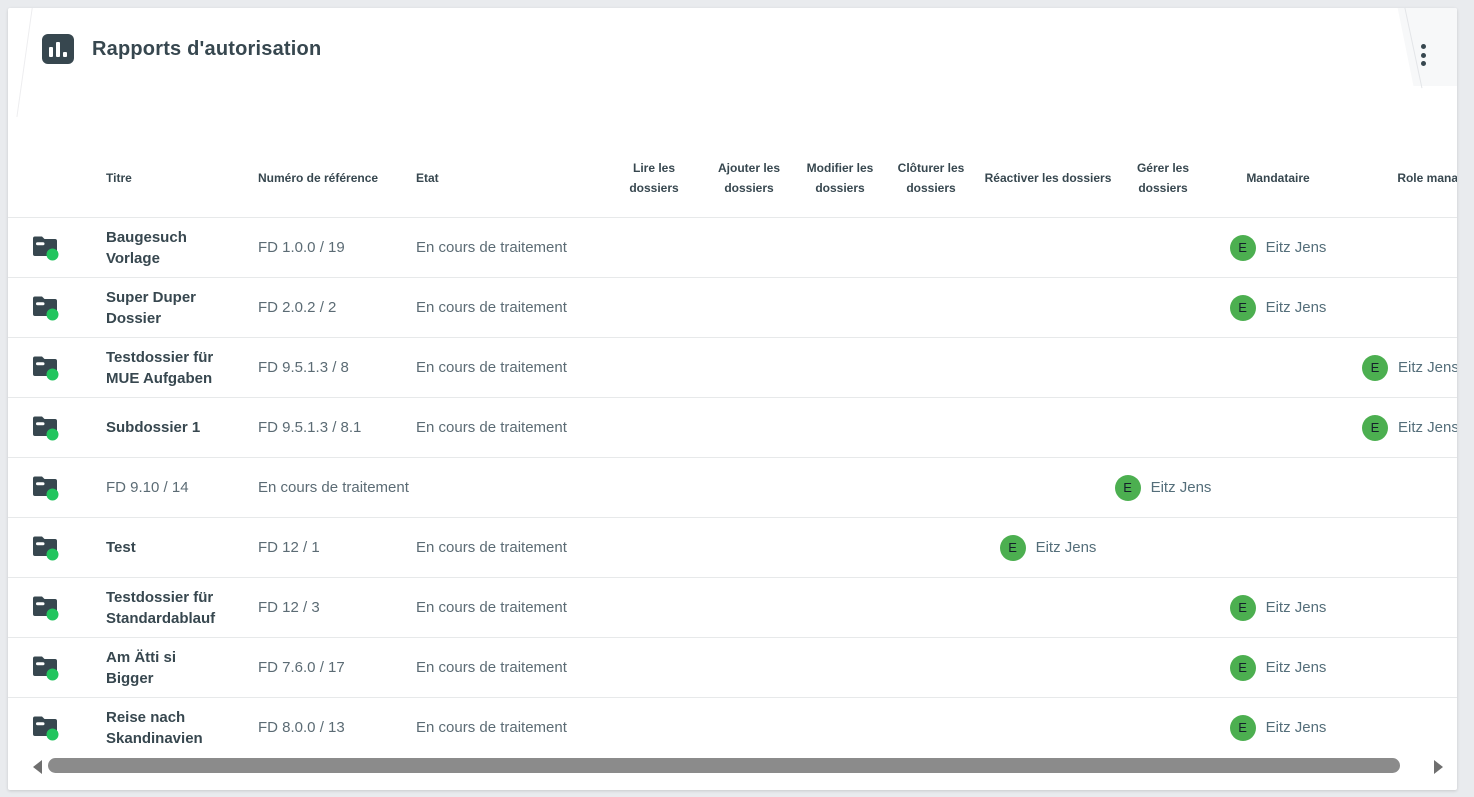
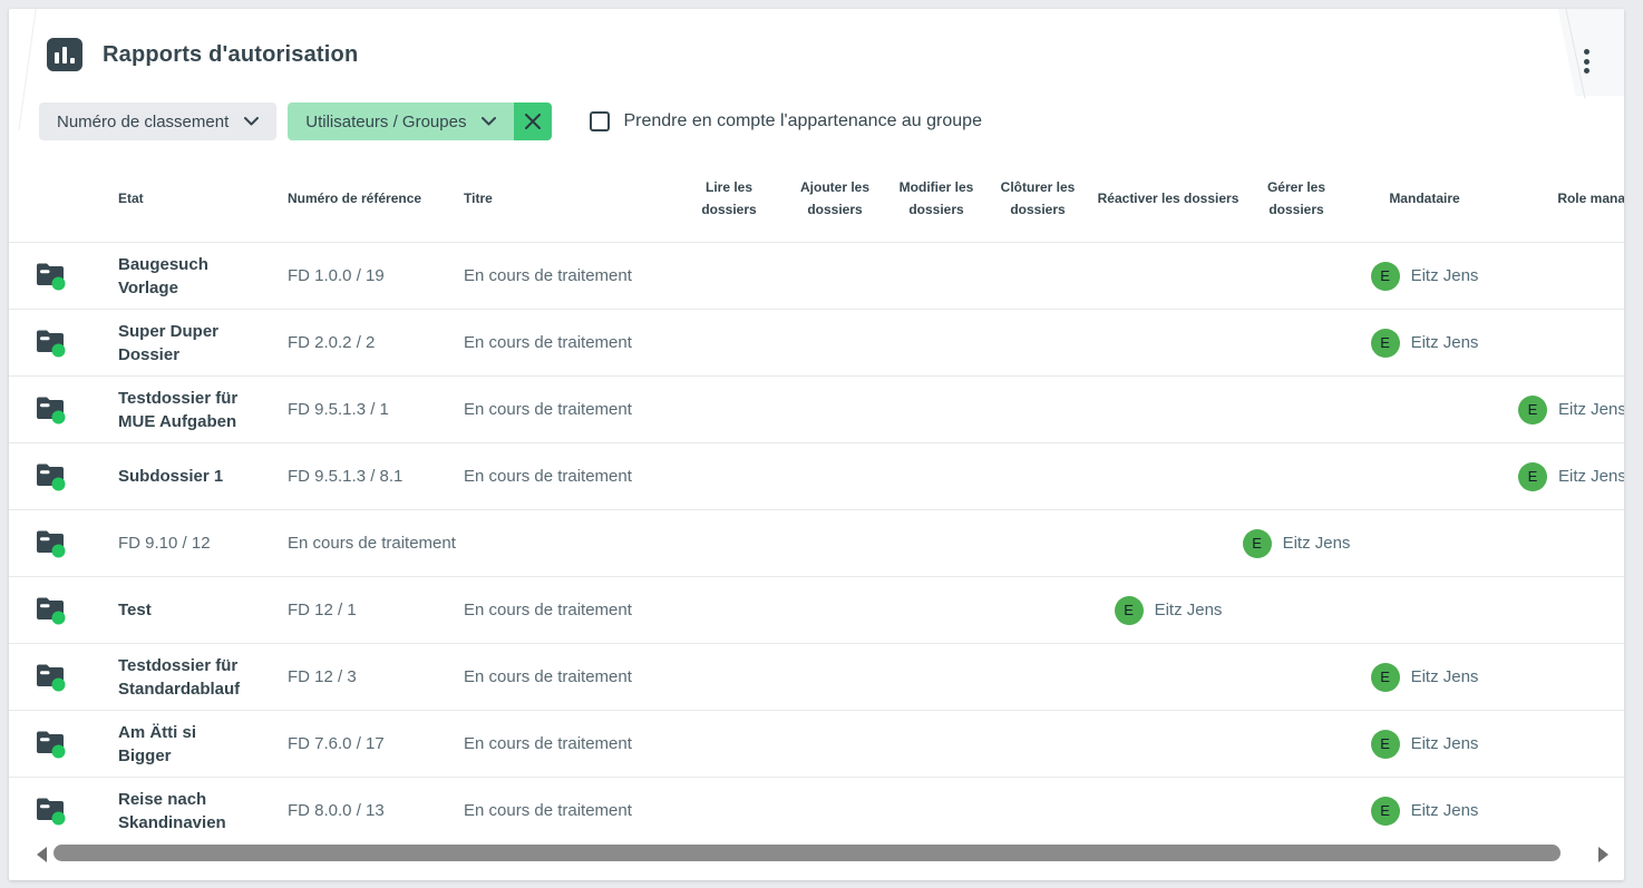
  Rapports d'autorisation
+ Numéro de classement
+ Utilisateurs / Groupes
+ Prendre en compte l'appartenance au groupe
- Titre
+ Etat
  Numéro de référence
- Etat
+ Titre
  Lire les dossiers
  Ajouter les dossiers
  Modifier les dossiers
  Clôturer les dossiers
  Réactiver les dossiers
  Gérer les dossiers
  Mandataire
  Role mana
  Baugesuch Vorlage
  FD 1.0.0 / 19
  En cours de traitement
  E
  Eitz Jens
  Super Duper Dossier
  FD 2.0.2 / 2
  En cours de traitement
  E
  Eitz Jens
  Testdossier für MUE Aufgaben
- FD 9.5.1.3 / 8
+ FD 9.5.1.3 / 1
  En cours de traitement
  E
  Eitz Jens
  Subdossier 1
  FD 9.5.1.3 / 8.1
  En cours de traitement
  E
  Eitz Jens
- FD 9.10 / 14
+ FD 9.10 / 12
  En cours de traitement
  E
  Eitz Jens
  Test
  FD 12 / 1
  En cours de traitement
  E
  Eitz Jens
  Testdossier für Standardablauf
  FD 12 / 3
  En cours de traitement
  E
  Eitz Jens
  Am Ätti si Bigger
  FD 7.6.0 / 17
  En cours de traitement
  E
  Eitz Jens
  Reise nach Skandinavien
  FD 8.0.0 / 13
  En cours de traitement
  E
  Eitz Jens
